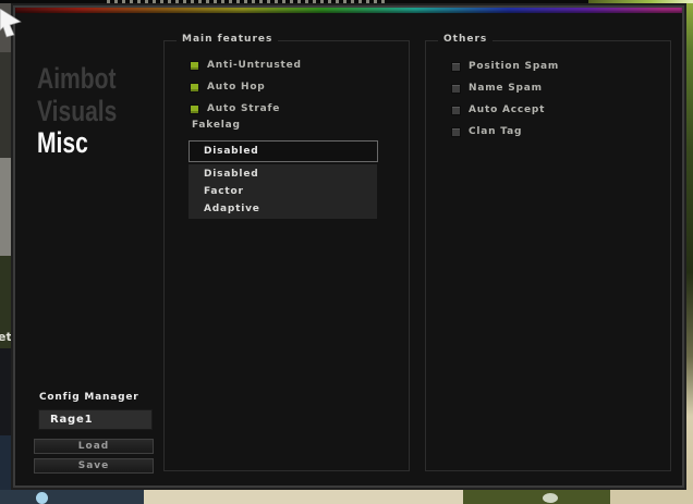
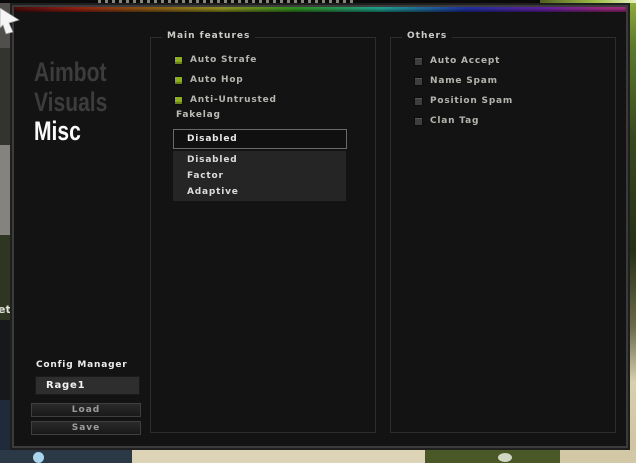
  et
  Aimbot
  Visuals
  Misc
  Main features
- Anti-Untrusted
+ Auto Strafe
  Auto Hop
- Auto Strafe
+ Anti-Untrusted
  Fakelag
  Disabled
  Disabled
  Factor
  Adaptive
  Others
- Position Spam
+ Auto Accept
  Name Spam
- Auto Accept
+ Position Spam
  Clan Tag
  Config Manager
  Rage1
  Load
  Save
